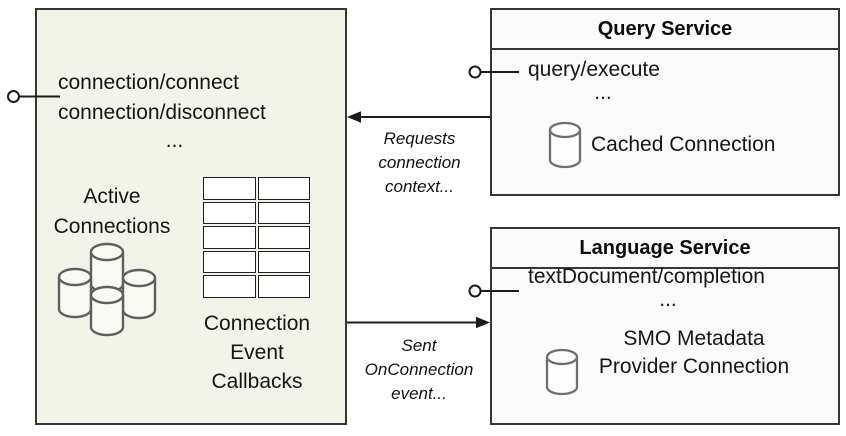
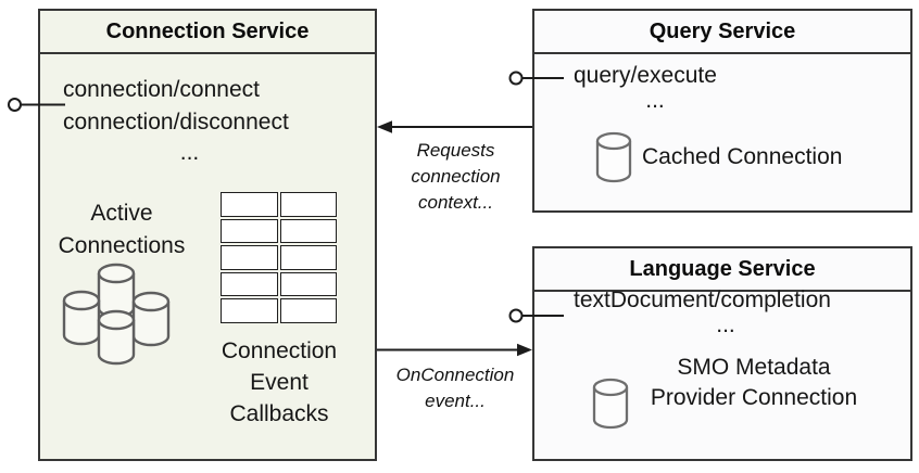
+ Connection Service
  connection/connect
  connection/disconnect
  ...
  Active
  Connections
  Connection
  Event
  Callbacks
  Query Service
  query/execute
  ...
  Cached Connection
  Language Service
  textDocument/completion
  ...
  SMO Metadata
  Provider Connection
  Requests
  connection
  context...
- Sent
  OnConnection
  event...
